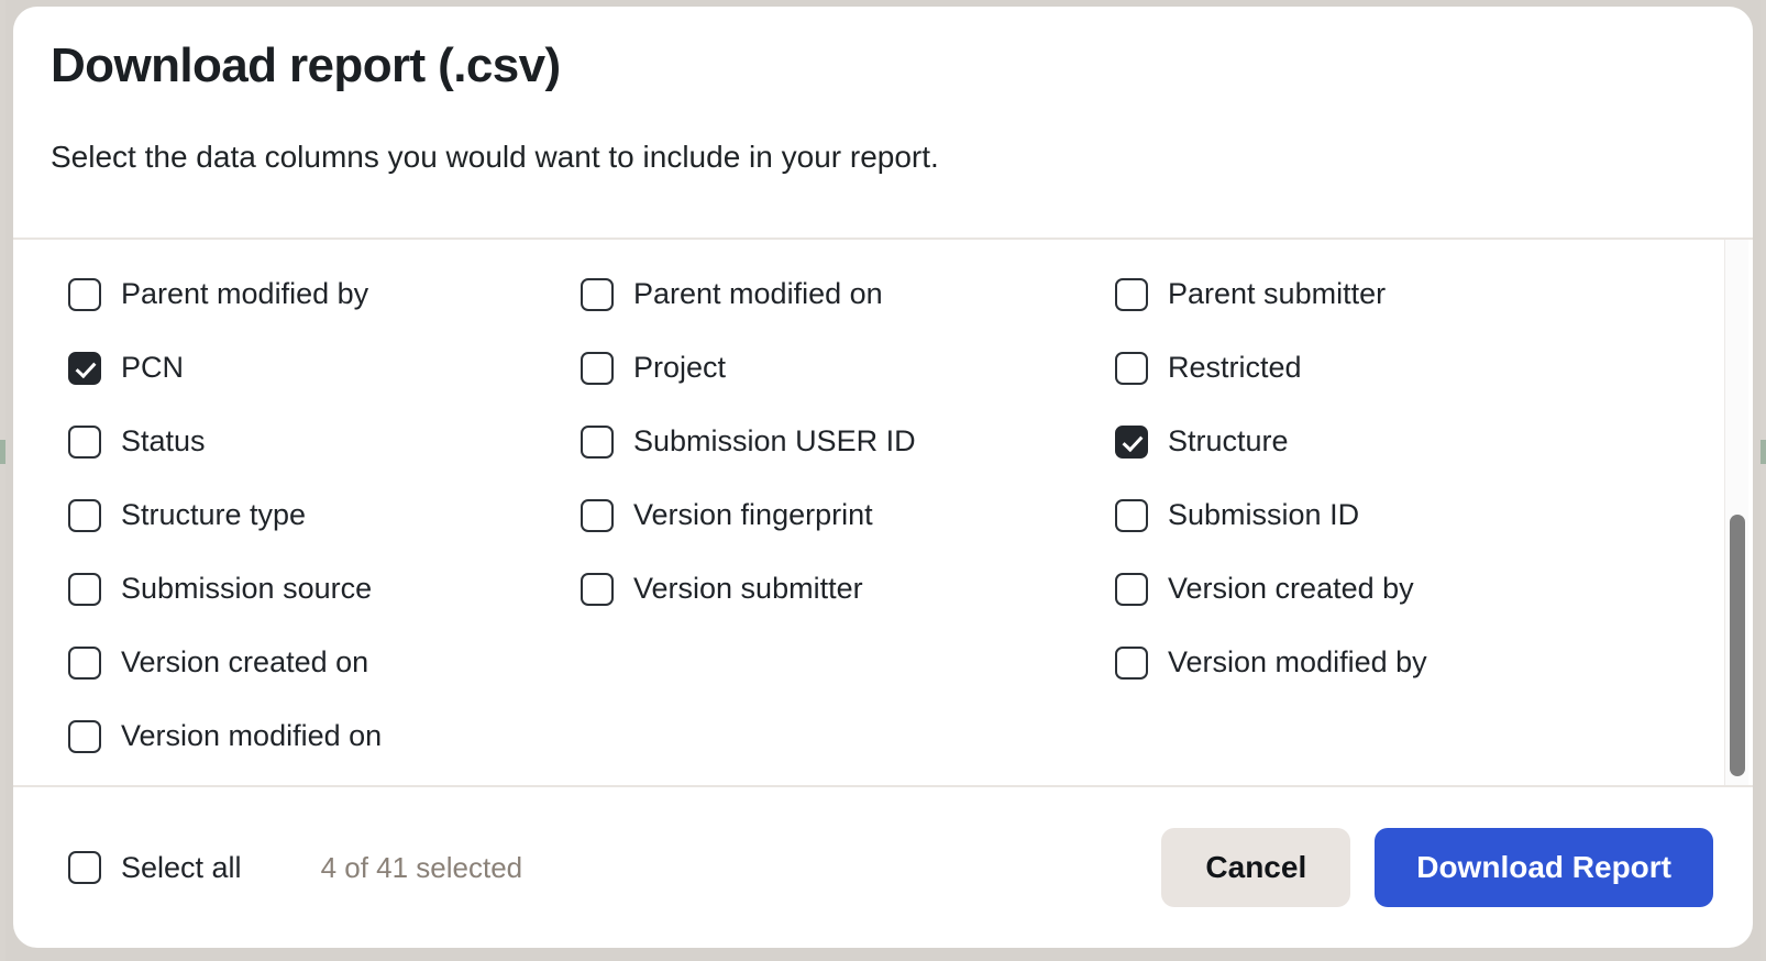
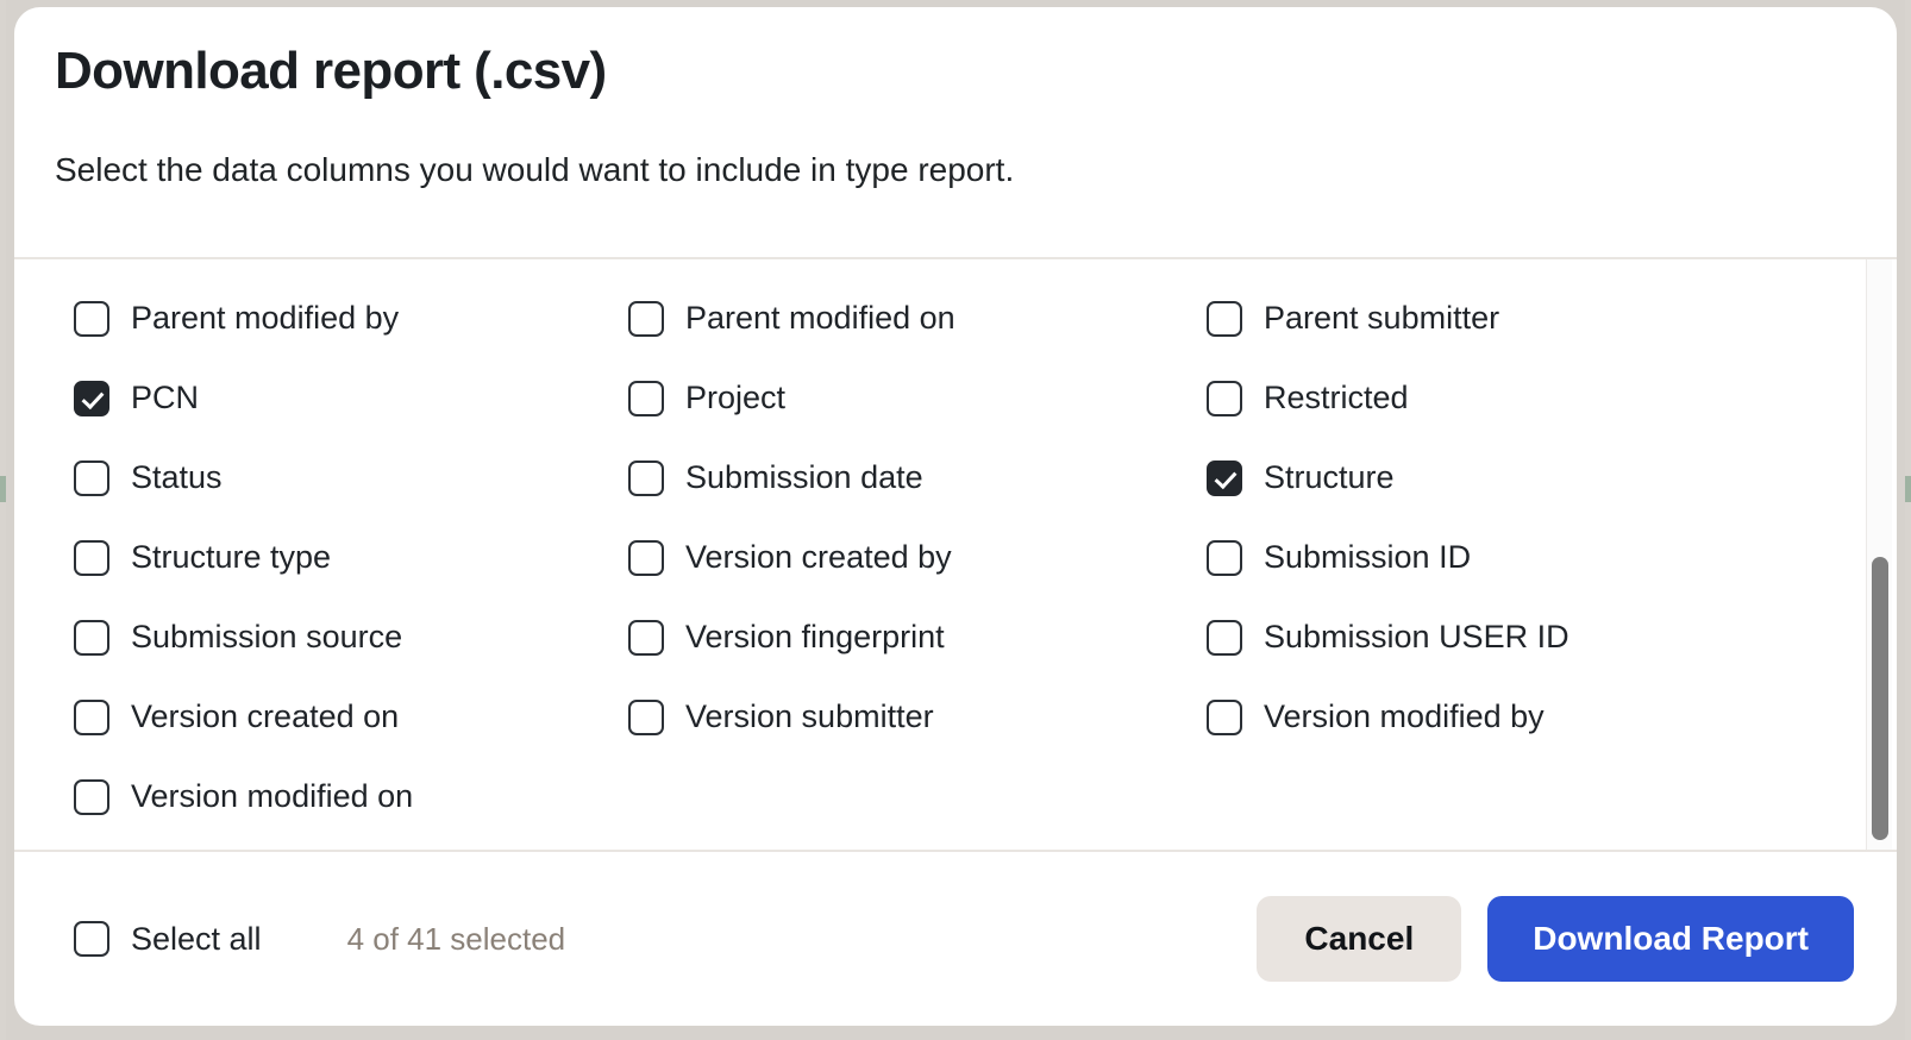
  Download report (.csv)
- Select the data columns you would want to include in your report.
+ Select the data columns you would want to include in type report.
  Parent modified by
  PCN
  Status
  Structure type
  Submission source
  Version created on
  Version modified on
  Parent modified on
  Project
+ Submission date
- Submission USER ID
+ Version created by
  Version fingerprint
  Version submitter
  Parent submitter
  Restricted
  Structure
  Submission ID
- Version created by
+ Submission USER ID
  Version modified by
  Select all
  4 of 41 selected
  Cancel
  Download Report
